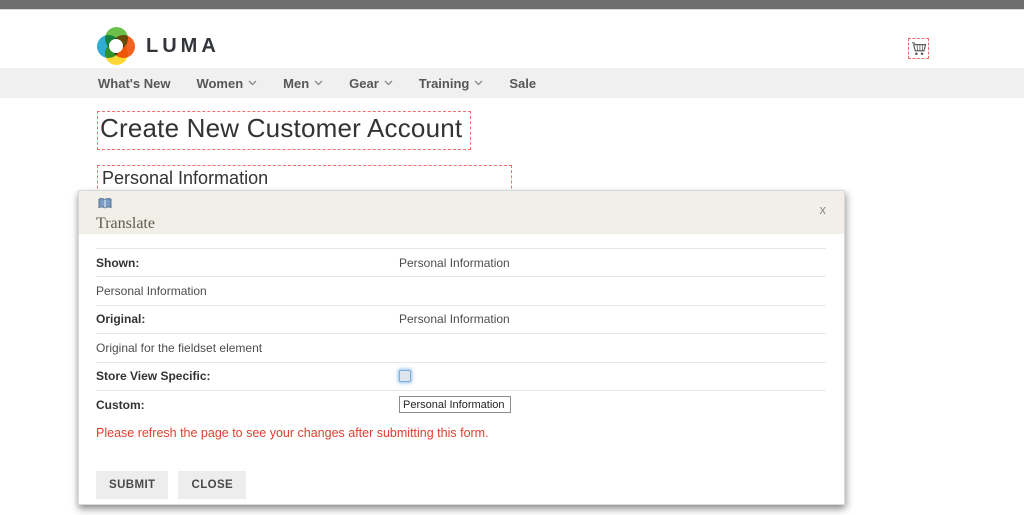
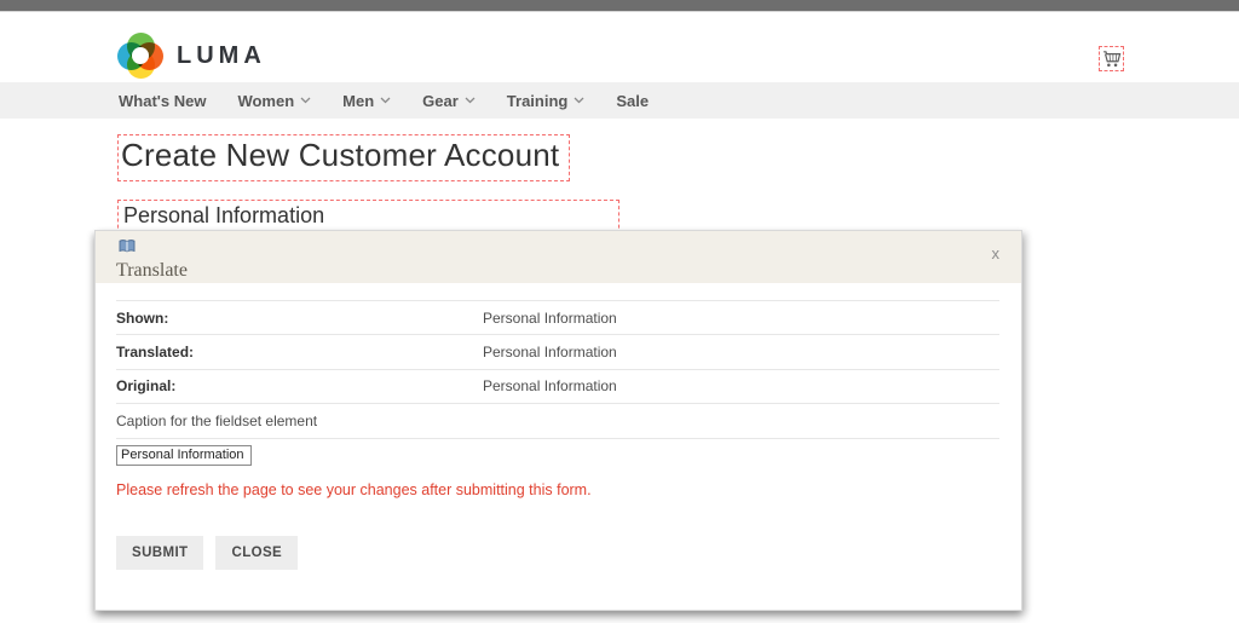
  LUMA
  What's New
  Women
  Men
  Gear
  Training
  Sale
  Create New Customer Account
  Personal Information
  Translate
  x
  Shown:
  Personal Information
+ Translated:
  Personal Information
  Original:
  Personal Information
- Original for the fieldset element
+ Caption for the fieldset element
- Store View Specific:
- Custom:
  Personal Information
  Please refresh the page to see your changes after submitting this form.
  SUBMIT
  CLOSE
